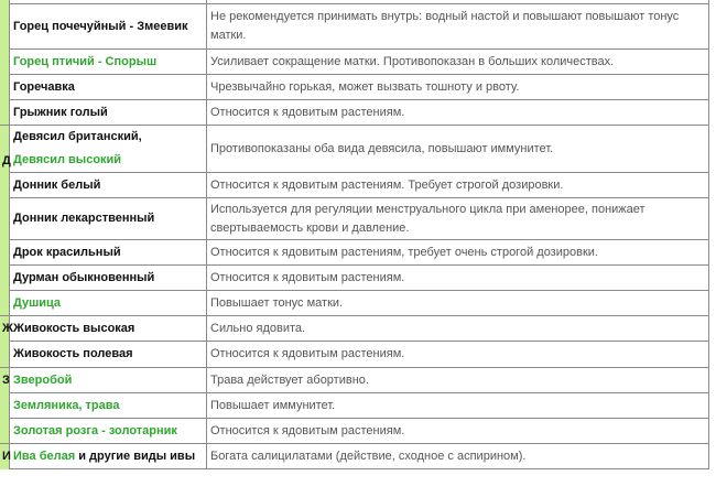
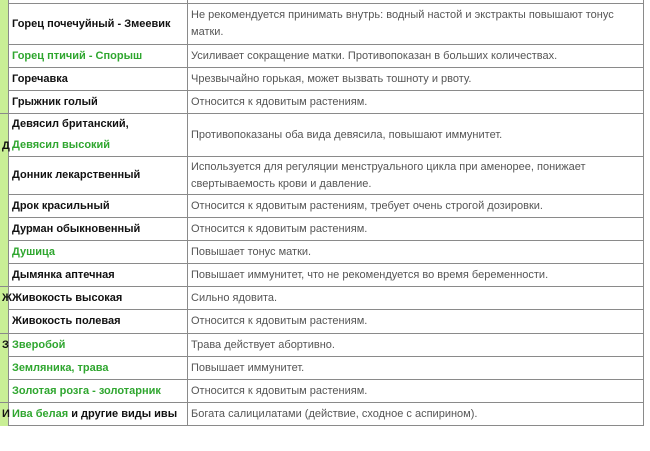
- 	Горец почечуйный - Змеевик	Не рекомендуется принимать внутрь: водный настой и повышают повышают тонус матки.
+ 	Горец почечуйный - Змеевик	Не рекомендуется принимать внутрь: водный настой и экстракты повышают тонус матки.
  	Горец птичий - Спорыш	Усиливает сокращение матки. Противопоказан в больших количествах.
  	Горечавка	Чрезвычайно горькая, может вызвать тошноту и рвоту.
  	Грыжник голый	Относится к ядовитым растениям.
  Д	Девясил британский, Девясил высокий	Противопоказаны оба вида девясила, повышают иммунитет.
- 	Донник белый	Относится к ядовитым растениям. Требует строгой дозировки.
  	Донник лекарственный	Используется для регуляции менструального цикла при аменорее, понижает свертываемость крови и давление.
  	Дрок красильный	Относится к ядовитым растениям, требует очень строгой дозировки.
  	Дурман обыкновенный	Относится к ядовитым растениям.
  	Душица	Повышает тонус матки.
+ 	Дымянка аптечная	Повышает иммунитет, что не рекомендуется во время беременности.
  Ж	Живокость высокая	Сильно ядовита.
  	Живокость полевая	Относится к ядовитым растениям.
  З	Зверобой	Трава действует абортивно.
  	Земляника, трава	Повышает иммунитет.
  	Золотая розга - золотарник	Относится к ядовитым растениям.
  И	Ива белая и другие виды ивы	Богата салицилатами (действие, сходное с аспирином).
